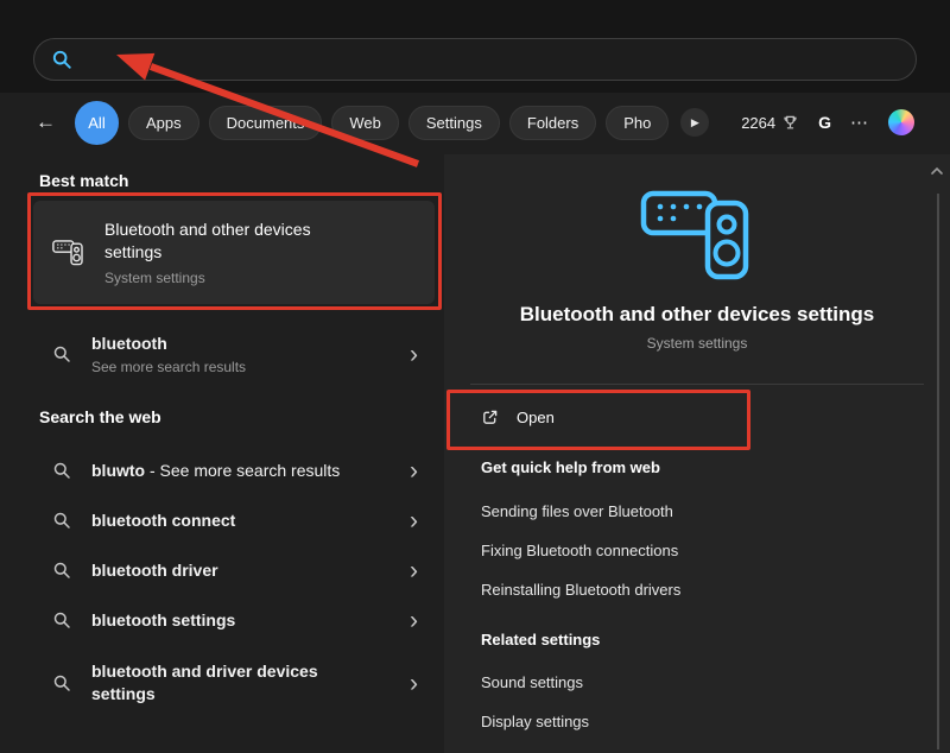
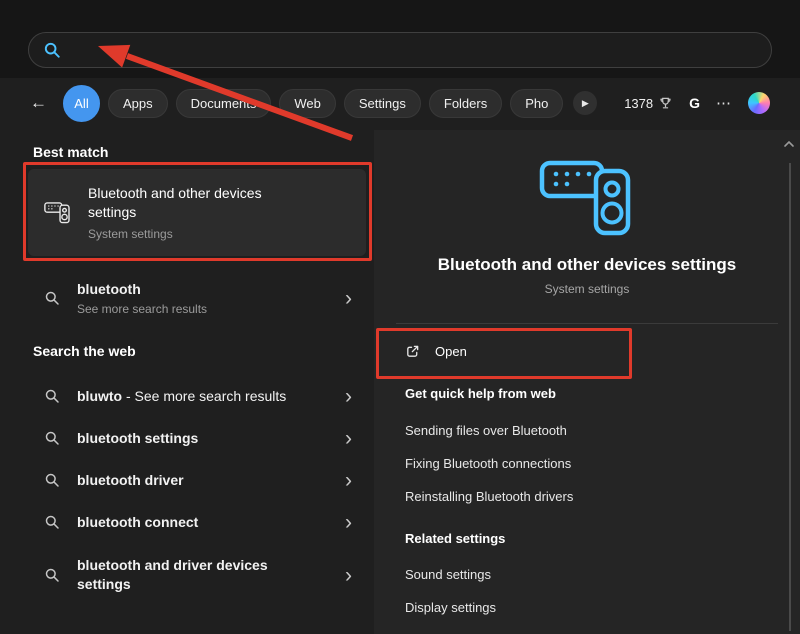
  ←
  All
  Apps
  Documen
  Web
  Settings
  Folders
  Pho
  ▶
- 2264
+ 1378
  G
  ⋯
  Best match
  Bluetooth and other devices settings
  System settings
  bluetooth
  See more search results
  ›
  Search the web
  bluwto - See more search results
  ›
- bluetooth connect
+ bluetooth settings
  ›
  bluetooth driver
  ›
- bluetooth settings
+ bluetooth connect
  ›
  bluetooth and driver devices settings
  ›
  Bluetooth and other devices settings
  System settings
  Open
  Get quick help from web
  Sending files over Bluetooth
  Fixing Bluetooth connections
  Reinstalling Bluetooth drivers
  Related settings
  Sound settings
  Display settings
